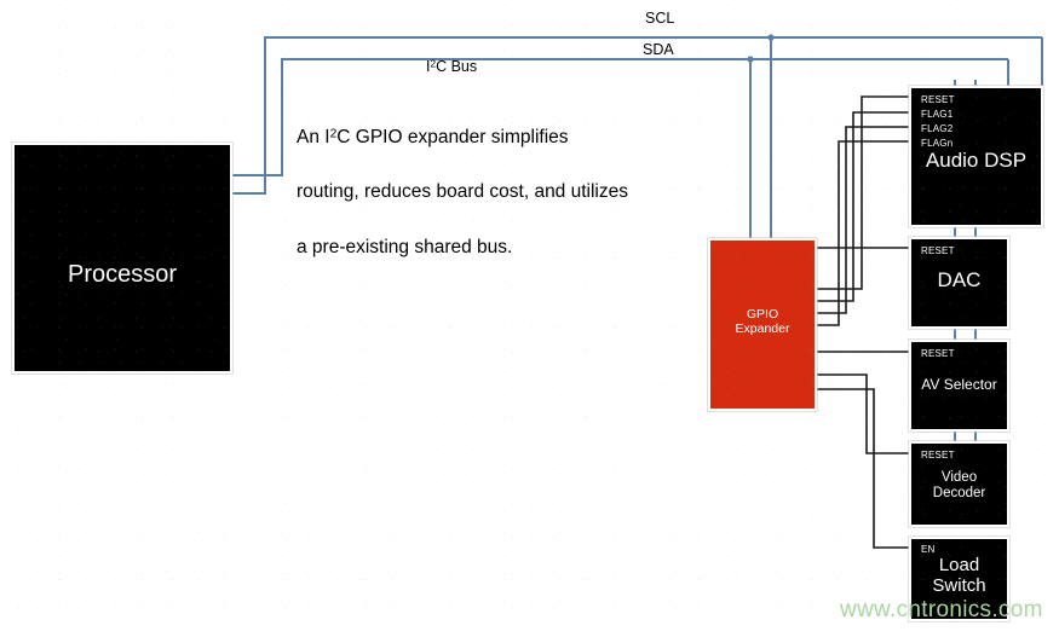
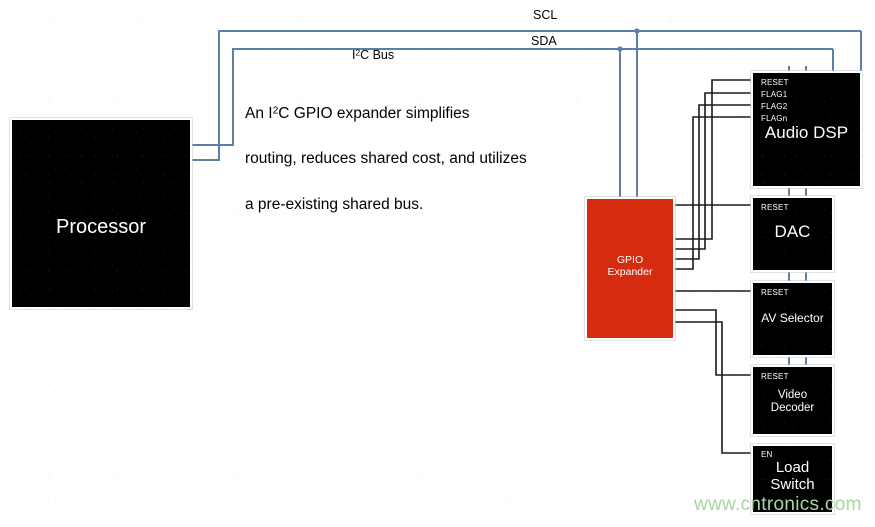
  Processor
  GPIO
  Expander
  RESET
  FLAG1
  FLAG2
  FLAGn
  Audio DSP
  RESET
  DAC
  RESET
  AV Selector
  RESET
  Video
  Decoder
  EN
  Load
  Switch
  I2C Bus
  SCL
  SDA
  An I2C GPIO expander simplifies
- routing, reduces board cost, and utilizes
+ routing, reduces shared cost, and utilizes
  a pre-existing shared bus.
  www.cntronics.com
